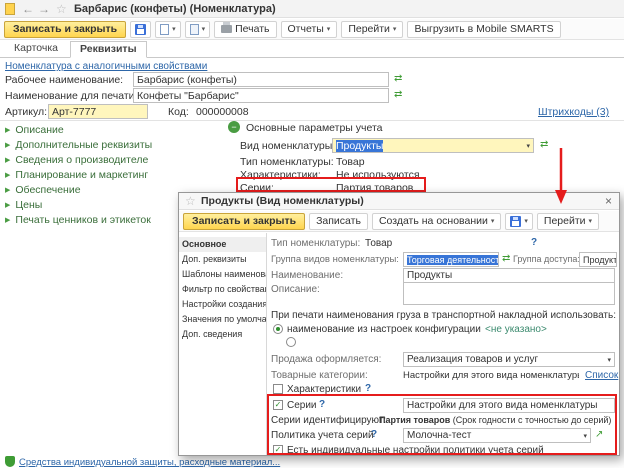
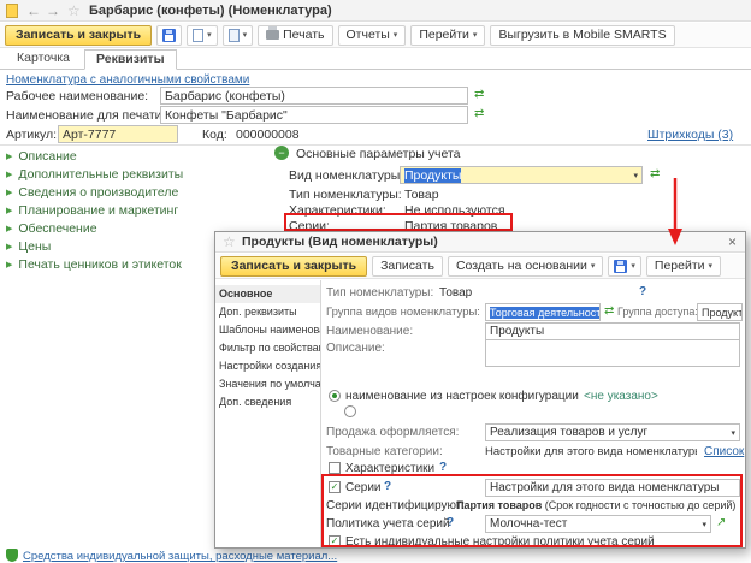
  ←
  →
  ☆
  Барбарис (конфеты) (Номенклатура)
  Записать и закрыть
  Печать
  Отчеты
  Перейти
  Выгрузить в Mobile SMARTS
  Карточка
  Реквизиты
  Номенклатура с аналогичными свойствами
  Рабочее наименование:
  Барбарис (конфеты)
  ⇄
  Наименование для печати
  Конфеты "Барбарис"
  ⇄
  Артикул:
  Арт-7777
  Код:
  000000008
  Штрихкоды (3)
  Описание
  Дополнительные реквизиты
  Сведения о производителе
  Планирование и маркетинг
  Обеспечение
  Цены
  Печать ценников и этикеток
  −
  Основные параметры учета
  Вид номенклатуры
  Продукты
  ⇄
  Тип номенклатуры:
  Товар
  Характеристики:
  Не используются
  Серии:
  Партия товаров
  Средства индивидуальной защиты, расходные материал...
  ☆
  Продукты (Вид номенклатуры)
  ×
  Записать и закрыть
  Записать
  Создать на основании
  Перейти
  Основное
  Доп. реквизиты
  Шаблоны наименов
  Фильтр по свойства
  Настройки создания
  Значения по умолча
  Доп. сведения
  Тип номенклатуры:
  Товар
  ?
  Группа видов номенклатуры:
  Торговая деятельност
  ⇄
  Группа доступа
  Продукт
  Наименование:
  Продукты
  Описание:
- При печати наименования груза в транспортной накладной использовать:
  наименование из настроек конфигурации
  <не указано>
  Продажа оформляется:
  Реализация товаров и услуг
  Товарные категории:
  Настройки для этого вида номенклатур
  Список
  Характеристики
  ?
  ✓
  Серии
  ?
  Настройки для этого вида номенклатуры
  Серии идентифицируют:
  Партия товаров (Срок годности с точностью до серий)
  Политика учета серий
  ?
  Молочна-тест
  ↗
  ✓
  Есть индивидуальные настройки политики учета серий
